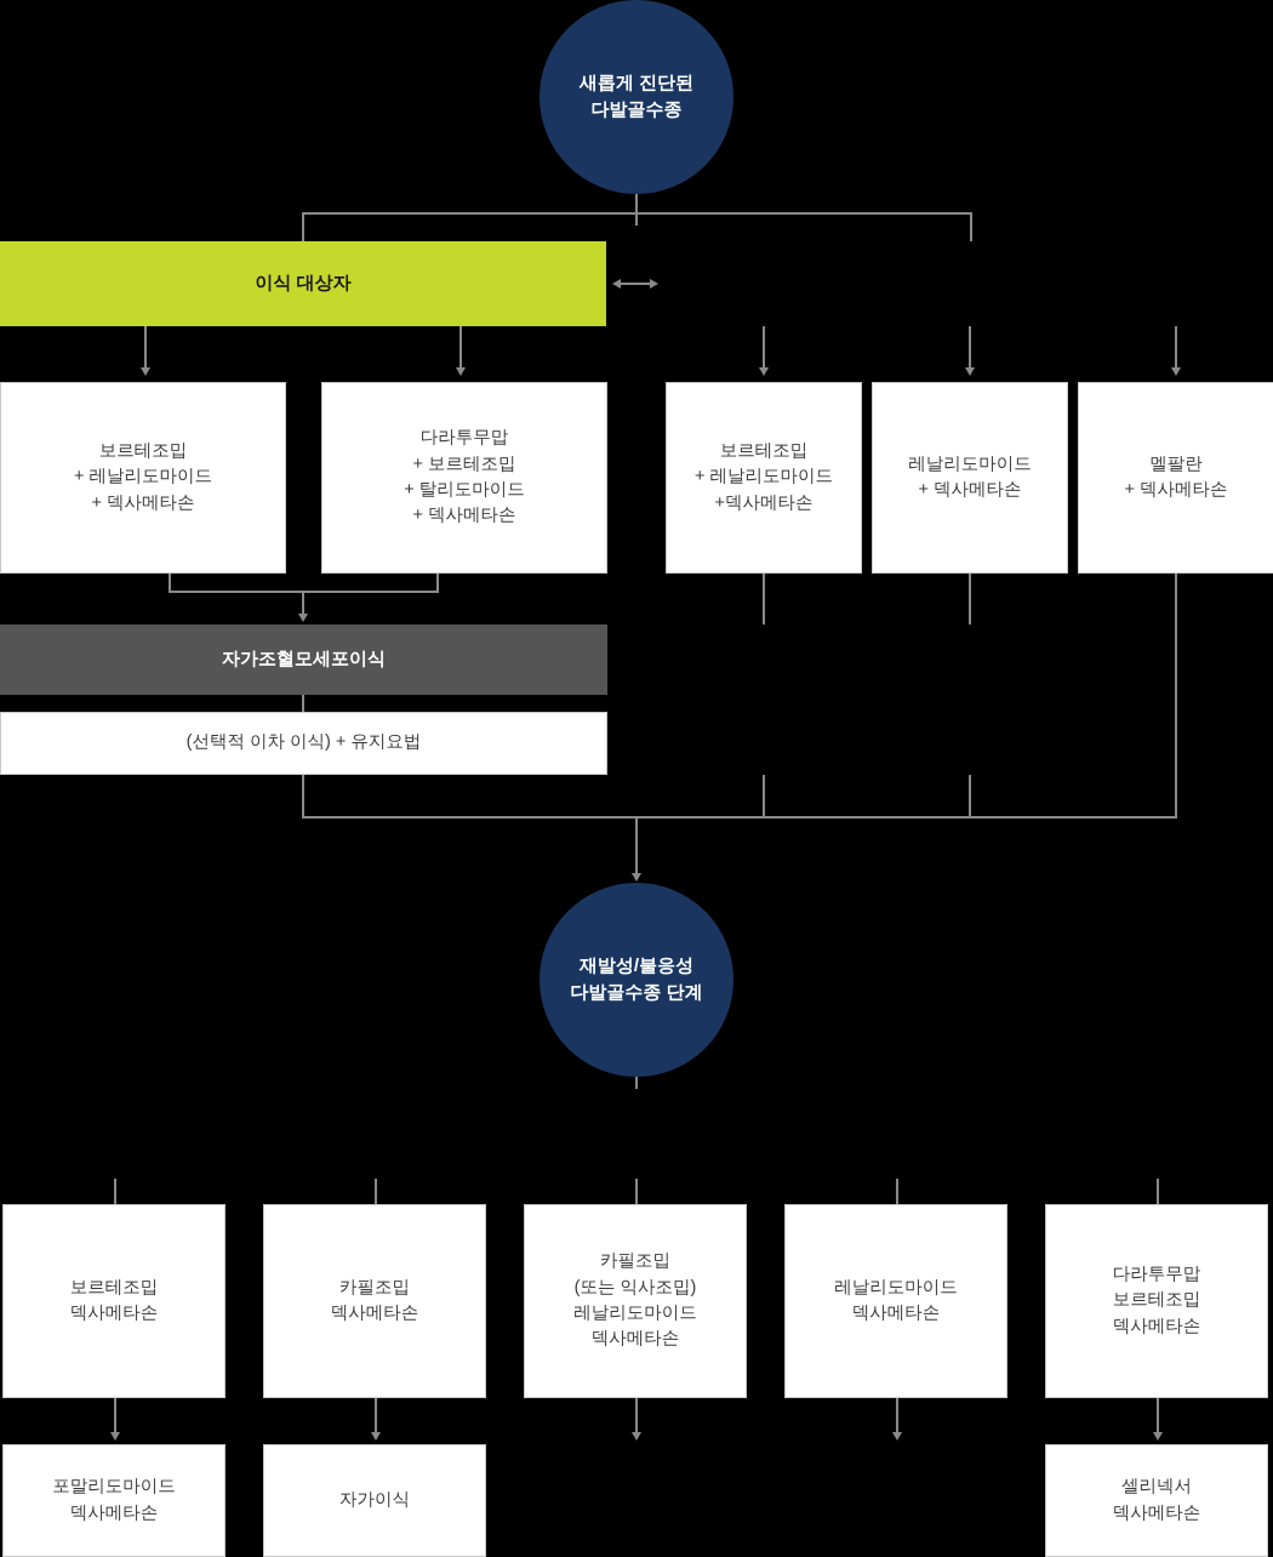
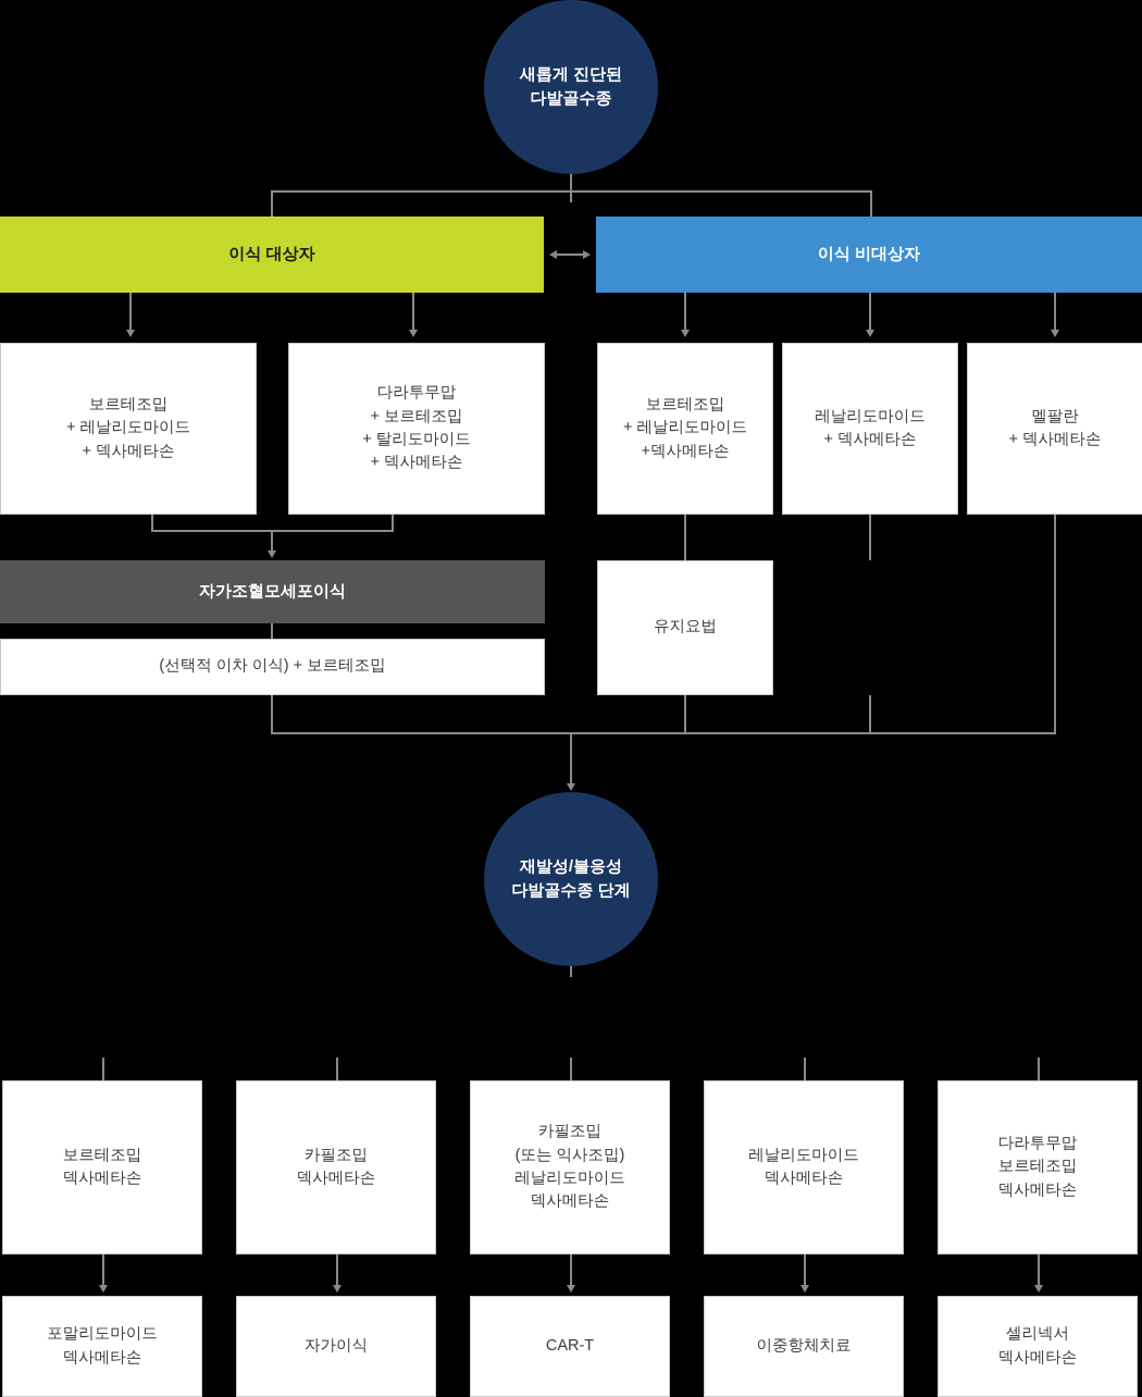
  새롭게 진단된
  다발골수종
  이식 대상자
+ 이식 비대상자
  보르테조밉
  + 레날리도마이드
  + 덱사메타손
  다라투무맙
  + 보르테조밉
  + 탈리도마이드
  + 덱사메타손
  보르테조밉
  + 레날리도마이드
  +덱사메타손
  레날리도마이드
  + 덱사메타손
  멜팔란
  + 덱사메타손
  자가조혈모세포이식
- (선택적 이차 이식) + 유지요법
+ (선택적 이차 이식) + 보르테조밉
+ 유지요법
  재발성/불응성
  다발골수종 단계
  보르테조밉
  덱사메타손
  카필조밉
  덱사메타손
  카필조밉
  (또는 익사조밉)
  레날리도마이드
  덱사메타손
  레날리도마이드
  덱사메타손
  다라투무맙
  보르테조밉
  덱사메타손
  포말리도마이드
  덱사메타손
  자가이식
+ CAR-T
+ 이중항체치료
  셀리넥서
  덱사메타손
